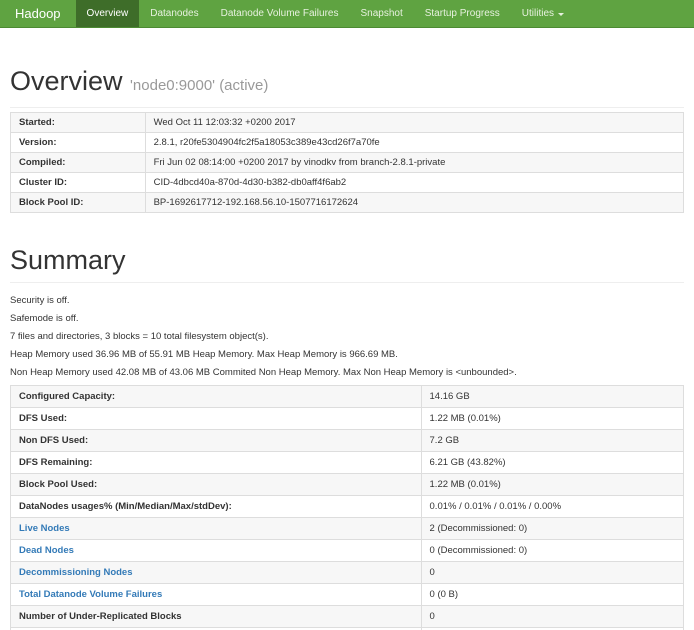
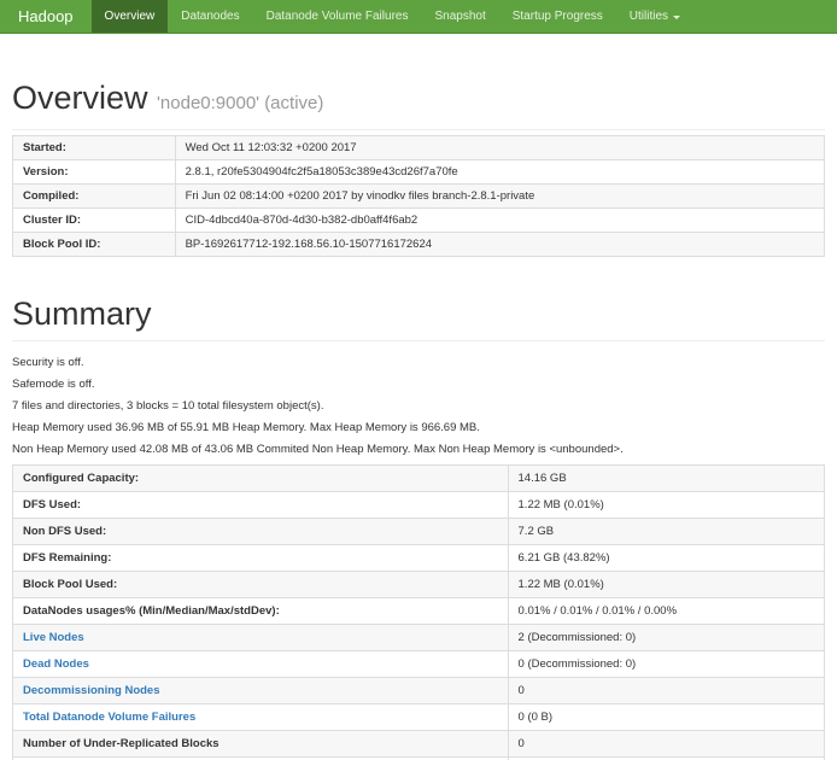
  Hadoop
  Overview
  Datanodes
  Datanode Volume Failures
  Snapshot
  Startup Progress
  Utilities
  Overview 'node0:9000' (active)
  Started:	Wed Oct 11 12:03:32 +0200 2017
  Version:	2.8.1, r20fe5304904fc2f5a18053c389e43cd26f7a70fe
- Compiled:	Fri Jun 02 08:14:00 +0200 2017 by vinodkv from branch-2.8.1-private
+ Compiled:	Fri Jun 02 08:14:00 +0200 2017 by vinodkv files branch-2.8.1-private
  Cluster ID:	CID-4dbcd40a-870d-4d30-b382-db0aff4f6ab2
  Block Pool ID:	BP-1692617712-192.168.56.10-1507716172624
  Summary
  Security is off.
  Safemode is off.
  7 files and directories, 3 blocks = 10 total filesystem object(s).
  Heap Memory used 36.96 MB of 55.91 MB Heap Memory. Max Heap Memory is 966.69 MB.
  Non Heap Memory used 42.08 MB of 43.06 MB Commited Non Heap Memory. Max Non Heap Memory is <unbounded>.
  Configured Capacity:	14.16 GB
  DFS Used:	1.22 MB (0.01%)
  Non DFS Used:	7.2 GB
  DFS Remaining:	6.21 GB (43.82%)
  Block Pool Used:	1.22 MB (0.01%)
  DataNodes usages% (Min/Median/Max/stdDev):	0.01% / 0.01% / 0.01% / 0.00%
  Live Nodes	2 (Decommissioned: 0)
  Dead Nodes	0 (Decommissioned: 0)
  Decommissioning Nodes	0
  Total Datanode Volume Failures	0 (0 B)
  Number of Under-Replicated Blocks	0
